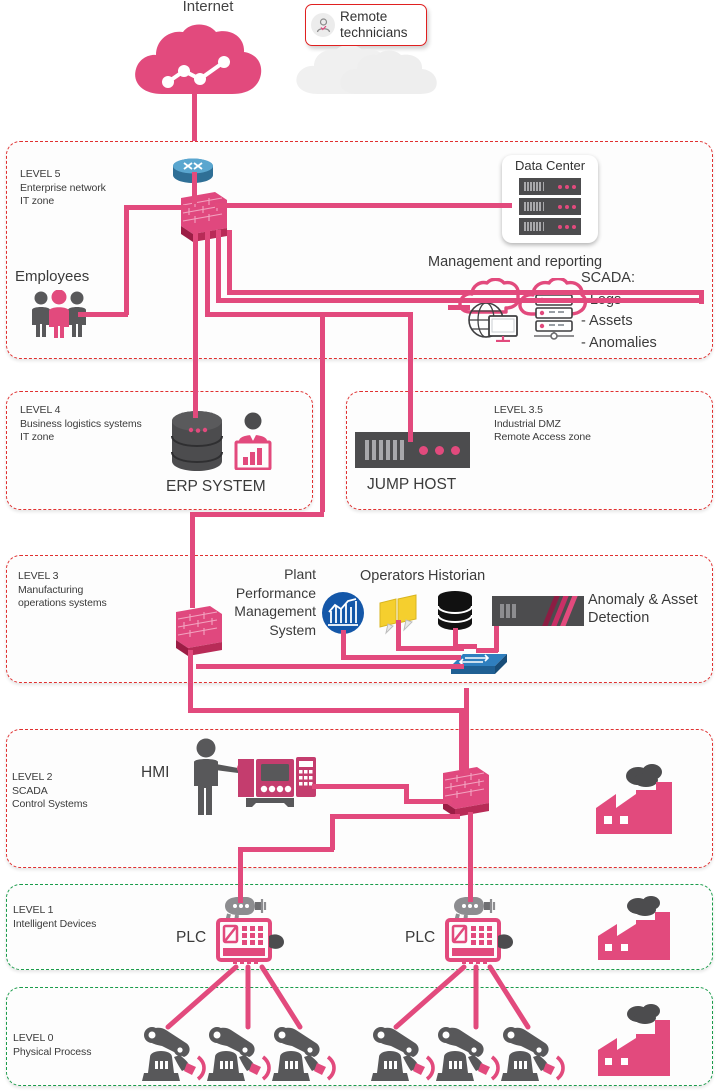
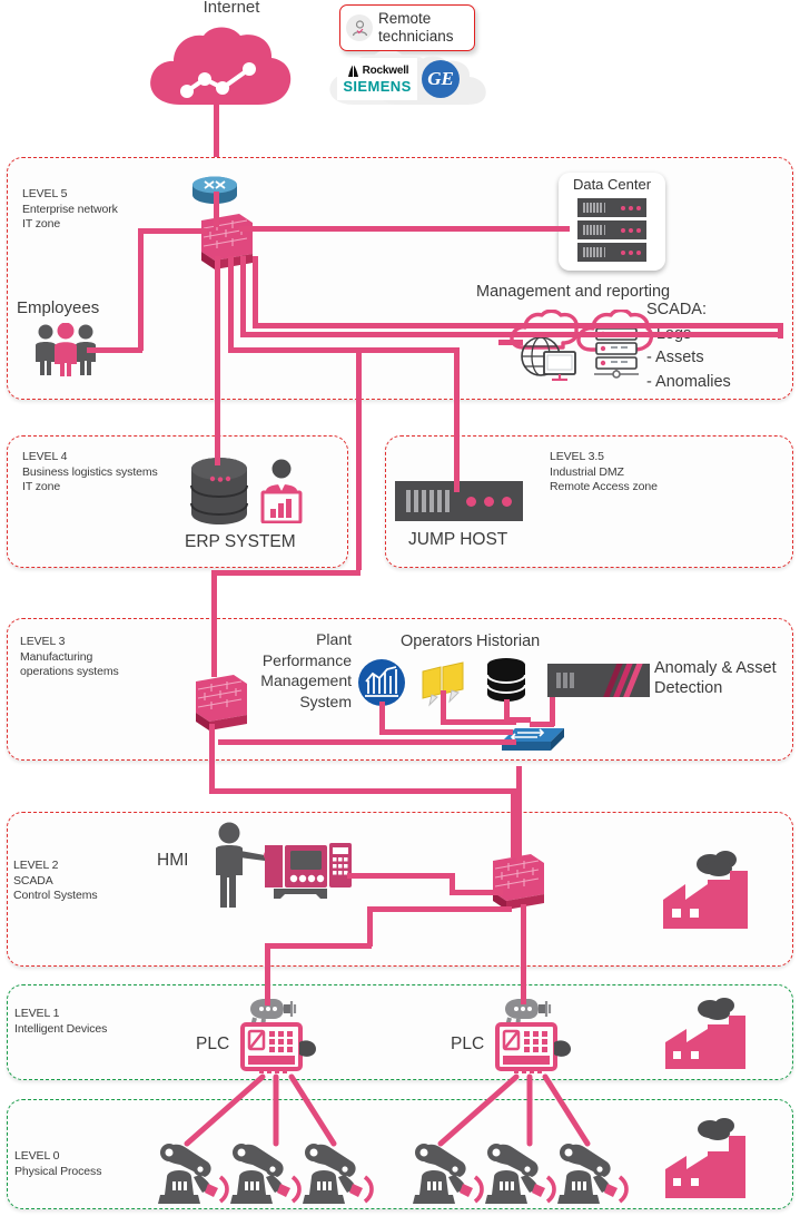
  Internet
  Remote
  technicians
+ Rockwell
+ SIEMENS
+ GE
  LEVEL 5
  Enterprise network
  IT zone
  Employees
  Data Center
  Management and reporting
  SCADA:
  - Assets
  - Anomalies
  LEVEL 4
  Business logistics systems
  IT zone
  ERP SYSTEM
  LEVEL 3.5
  Industrial DMZ
  Remote Access zone
  JUMP HOST
  LEVEL 3
  Manufacturing
  operations systems
  Plant
  Performance
  Management
  System
  Operators
  Historian
  Anomaly & Asset
  Detection
  LEVEL 2
  SCADA
  Control Systems
  HMI
  LEVEL 1
  Intelligent Devices
  PLC
  PLC
  LEVEL 0
  Physical Process
